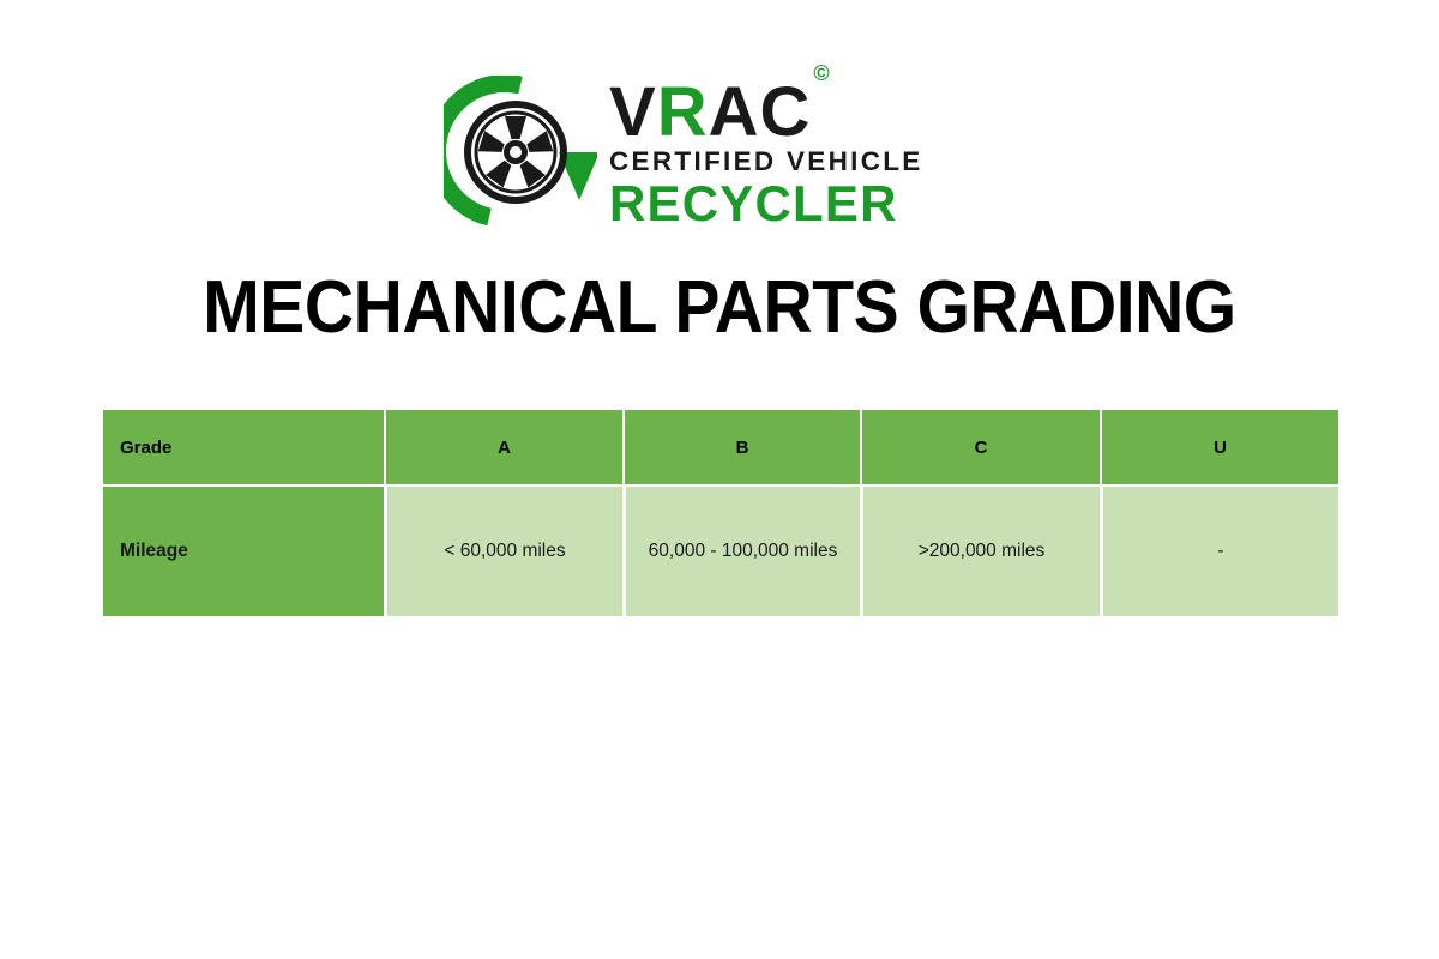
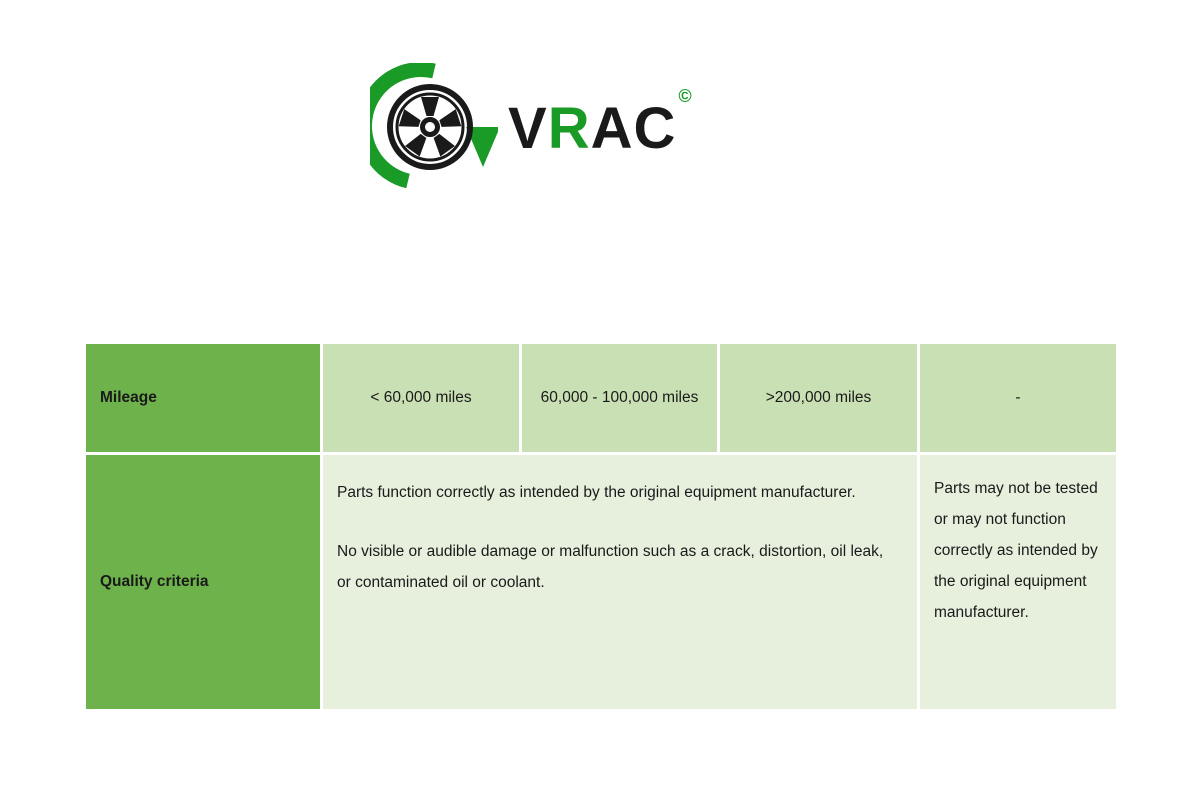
  VRAC©
- CERTIFIED VEHICLE
- RECYCLER
- MECHANICAL PARTS GRADING
- Grade	A	B	C	U
  Mileage	< 60,000 miles	60,000 - 100,000 miles	>200,000 miles	-
+ Quality criteria	Parts function correctly as intended by the original equipment manufacturer. No visible or audible damage or malfunction such as a crack, distortion, oil leak, or contaminated oil or coolant.	Parts may not be tested or may not function correctly as intended by the original equipment manufacturer.
